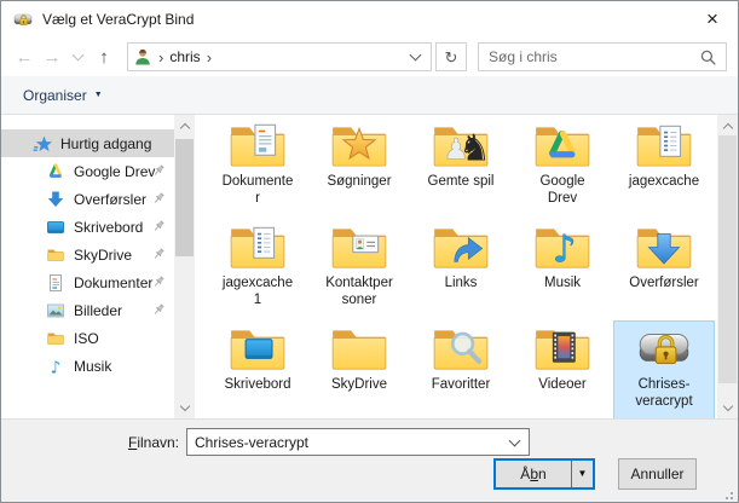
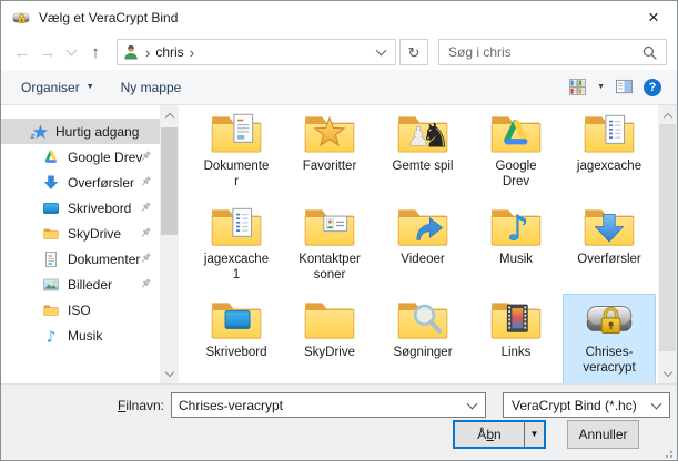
  Vælg et VeraCrypt Bind
  ×
  ←
  →
  ↑
  ›
  chris
  ›
  ↻
  Søg i chris
  Organiser
+ Ny mappe
+ ?
  Hurtig adgang
  Google Drev
  Overførsler
  Skrivebord
  SkyDrive
  Dokumenter
  Billeder
  ISO
  Musik
  Dokumenter
- Søgninger
+ Favoritter
  Gemte spil
  Google Drev
  jagexcache
  jagexcache 1
  Kontaktpersoner
- Links
+ Videoer
  Musik
  Overførsler
  Skrivebord
  SkyDrive
- Favoritter
+ Søgninger
- Videoer
+ Links
  Chrises-veracrypt
  Filnavn:
  Chrises-veracrypt
+ VeraCrypt Bind (*.hc)
  Åbn
  ▼
  Annuller
